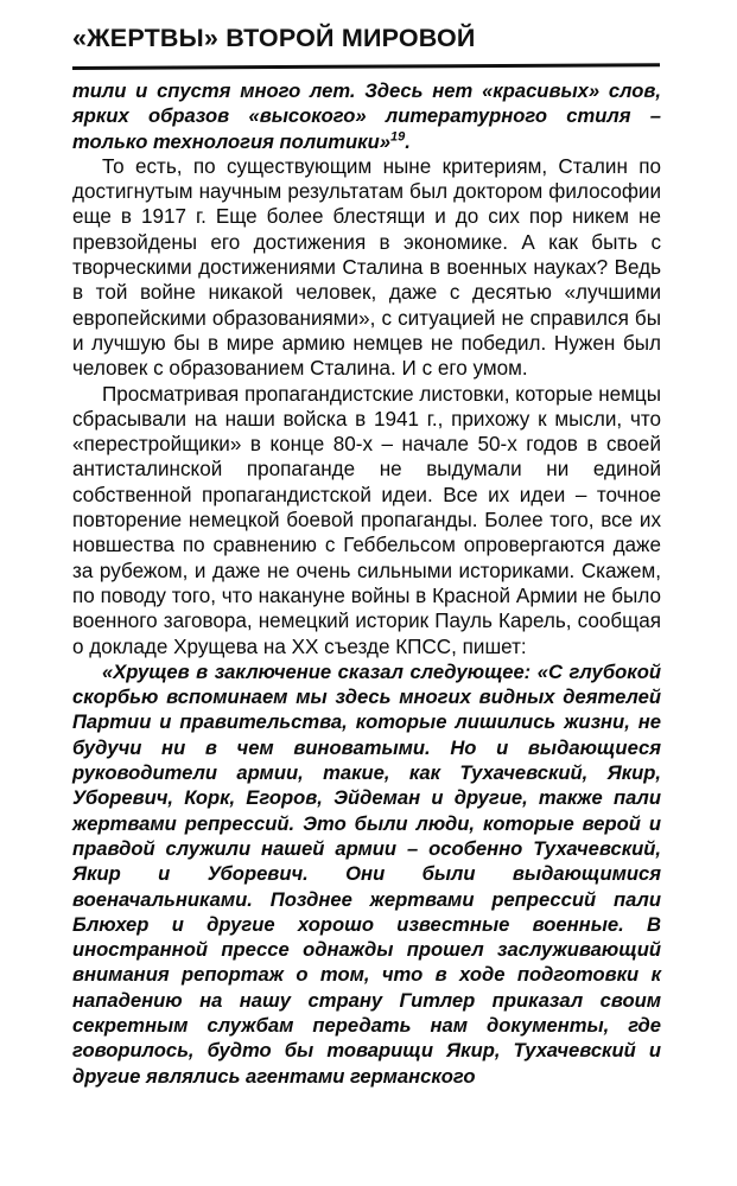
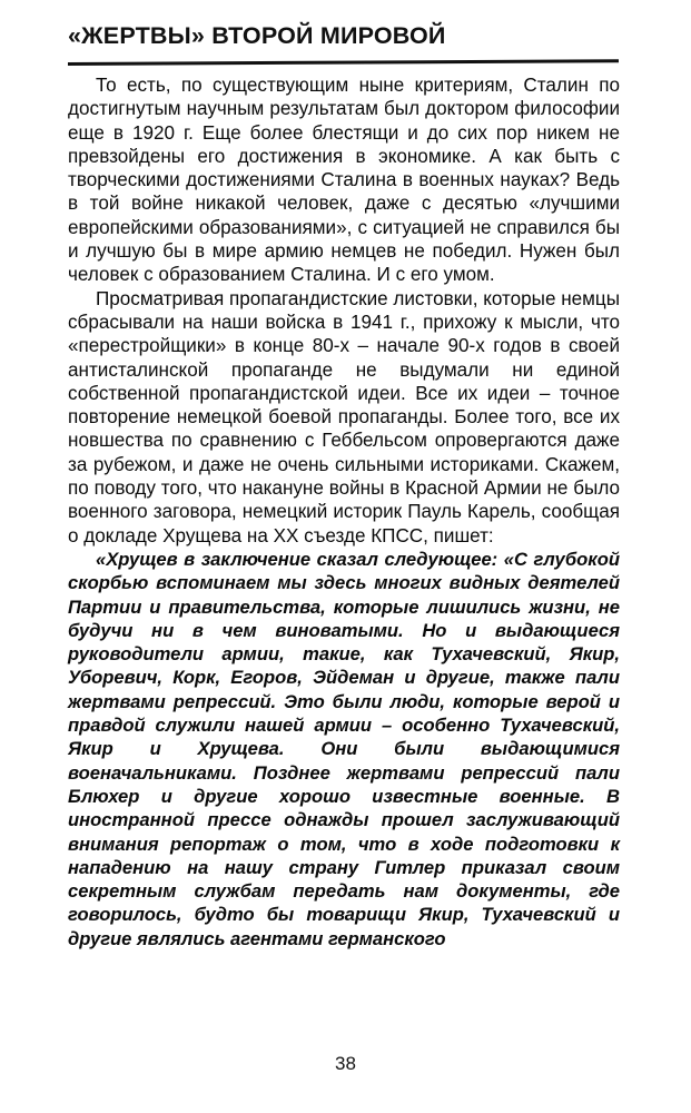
  «ЖЕРТВЫ» ВТОРОЙ МИРОВОЙ
- тили и спустя много лет. Здесь нет «красивых» слов, ярких образов «высокого» литературного стиля – только технология политики»19.
- То есть, по существующим ныне критериям, Сталин по достигнутым научным результатам был доктором философии еще в 1917 г. Еще более блестящи и до сих пор никем не превзойдены его достижения в экономике. А как быть с творческими достижениями Сталина в военных науках? Ведь в той войне никакой человек, даже с десятью «лучшими европейскими образованиями», с ситуацией не справился бы и лучшую бы в мире армию немцев не победил. Нужен был человек с образованием Сталина. И с его умом.
+ То есть, по существующим ныне критериям, Сталин по достигнутым научным результатам был доктором философии еще в 1920 г. Еще более блестящи и до сих пор никем не превзойдены его достижения в экономике. А как быть с творческими достижениями Сталина в военных науках? Ведь в той войне никакой человек, даже с десятью «лучшими европейскими образованиями», с ситуацией не справился бы и лучшую бы в мире армию немцев не победил. Нужен был человек с образованием Сталина. И с его умом.
- Просматривая пропагандистские листовки, которые немцы сбрасывали на наши войска в 1941 г., прихожу к мысли, что «перестройщики» в конце 80-х – начале 50-х годов в своей антисталинской пропаганде не выдумали ни единой собственной пропагандистской идеи. Все их идеи – точное повторение немецкой боевой пропаганды. Более того, все их новшества по сравнению с Геббельсом опровергаются даже за рубежом, и даже не очень сильными историками. Скажем, по поводу того, что накануне войны в Красной Армии не было военного заговора, немецкий историк Пауль Карель, сообщая о докладе Хрущева на XX съезде КПСС, пишет:
+ Просматривая пропагандистские листовки, которые немцы сбрасывали на наши войска в 1941 г., прихожу к мысли, что «перестройщики» в конце 80-х – начале 90-х годов в своей антисталинской пропаганде не выдумали ни единой собственной пропагандистской идеи. Все их идеи – точное повторение немецкой боевой пропаганды. Более того, все их новшества по сравнению с Геббельсом опровергаются даже за рубежом, и даже не очень сильными историками. Скажем, по поводу того, что накануне войны в Красной Армии не было военного заговора, немецкий историк Пауль Карель, сообщая о докладе Хрущева на XX съезде КПСС, пишет:
- «Хрущев в заключение сказал следующее: «С глубокой скорбью вспоминаем мы здесь многих видных деятелей Партии и правительства, которые лишились жизни, не будучи ни в чем виноватыми. Но и выдающиеся руководители армии, такие, как Тухачевский, Якир, Уборевич, Корк, Егоров, Эйдеман и другие, также пали жертвами репрессий. Это были люди, которые верой и правдой служили нашей армии – особенно Тухачевский, Якир и Уборевич. Они были выдающимися военачальниками. Позднее жертвами репрессий пали Блюхер и другие хорошо известные военные. В иностранной прессе однажды прошел заслуживающий внимания репортаж о том, что в ходе подготовки к нападению на нашу страну Гитлер приказал своим секретным службам передать нам документы, где говорилось, будто бы товарищи Якир, Тухачевский и другие являлись агентами германского
+ «Хрущев в заключение сказал следующее: «С глубокой скорбью вспоминаем мы здесь многих видных деятелей Партии и правительства, которые лишились жизни, не будучи ни в чем виноватыми. Но и выдающиеся руководители армии, такие, как Тухачевский, Якир, Уборевич, Корк, Егоров, Эйдеман и другие, также пали жертвами репрессий. Это были люди, которые верой и правдой служили нашей армии – особенно Тухачевский, Якир и Хрущева. Они были выдающимися военачальниками. Позднее жертвами репрессий пали Блюхер и другие хорошо известные военные. В иностранной прессе однажды прошел заслуживающий внимания репортаж о том, что в ходе подготовки к нападению на нашу страну Гитлер приказал своим секретным службам передать нам документы, где говорилось, будто бы товарищи Якир, Тухачевский и другие являлись агентами германского
+ 38
